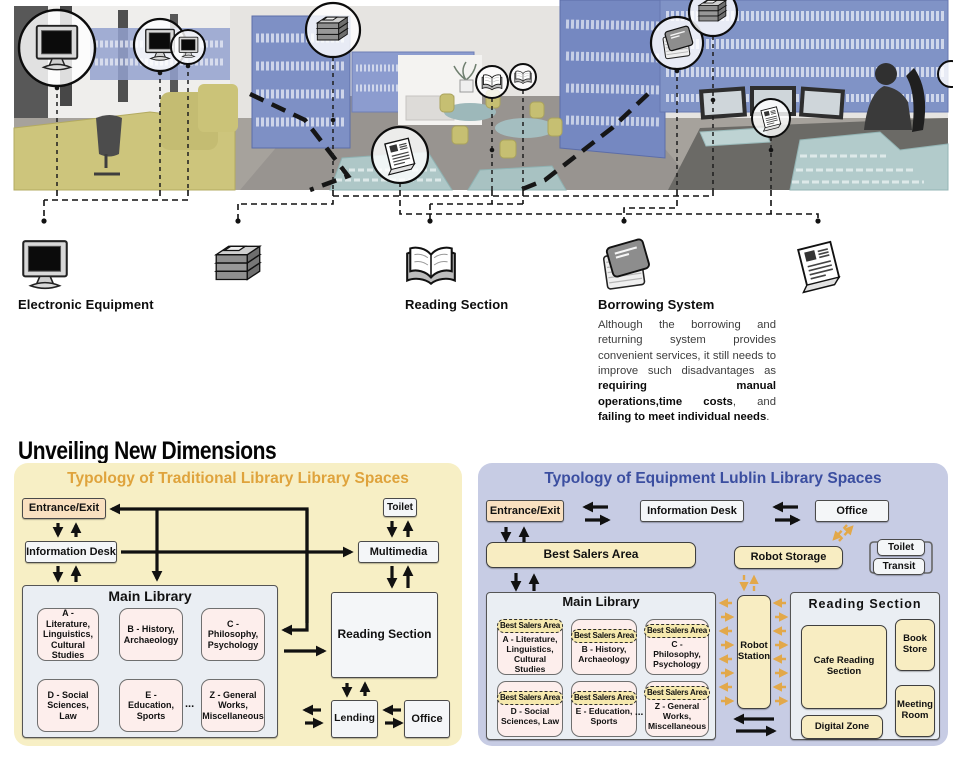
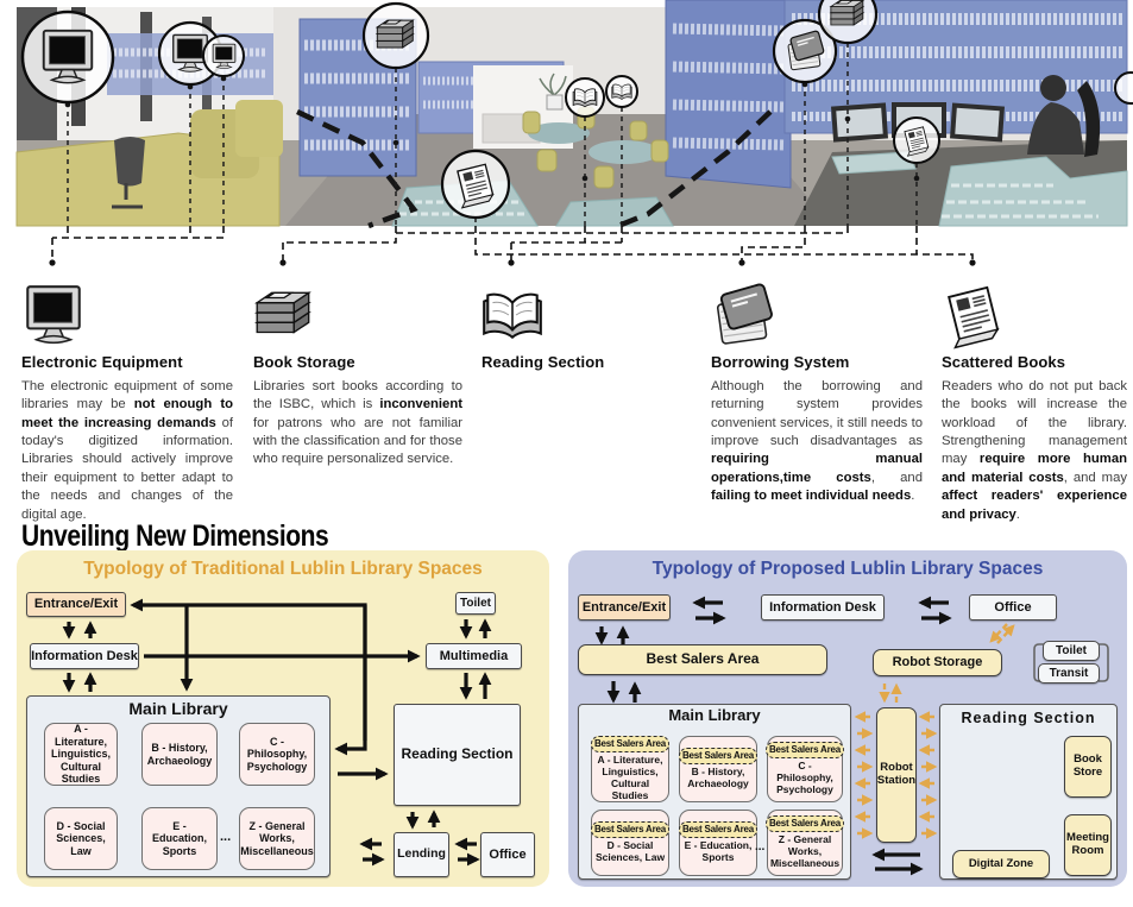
  Electronic Equipment
+ The electronic equipment of some libraries may be not enough to meet the increasing demands of today's digitized information. Libraries should actively improve their equipment to better adapt to the needs and changes of the digital age.
+ Book Storage
+ Libraries sort books according to the ISBC, which is inconvenient for patrons who are not familiar with the classification and for those who require personalized service.
  Reading Section
  Borrowing System
  Although the borrowing and returning system provides convenient services, it still needs to improve such disadvantages as requiring manual operations,time costs, and failing to meet individual needs.
+ Scattered Books
+ Readers who do not put back the books will increase the workload of the library. Strengthening management may require more human and material costs, and may affect readers' experience and privacy.
  Unveiling New Dimensions
- Typology of Traditional Library Library Spaces
+ Typology of Traditional Lublin Library Spaces
  Entrance/Exit
  Information Desk
  Toilet
  Multimedia
  Main Library
  A - Literature, Linguistics, Cultural Studies
  B - History, Archaeology
  C - Philosophy, Psychology
  D - Social Sciences, Law
  E - Education, Sports
  ...
  Z - General Works, Miscellaneous
  Reading Section
  Lending
  Office
- Typology of Equipment Lublin Library Spaces
+ Typology of Proposed Lublin Library Spaces
  Entrance/Exit
  Information Desk
  Office
  Best Salers Area
  Robot Storage
  Toilet
  Transit
  Main Library
  Best Salers Area
  A - Literature, Linguistics, Cultural Studies
  Best Salers Area
  B - History, Archaeology
  Best Salers Area
  C - Philosophy, Psychology
  Best Salers Area
  D - Social Sciences, Law
  Best Salers Area
  E - Education, Sports
  ...
  Best Salers Area
  Z - General Works, Miscellaneous
  Robot Station
  Reading Section
- Cafe Reading Section
  Book Store
  Meeting Room
  Digital Zone
